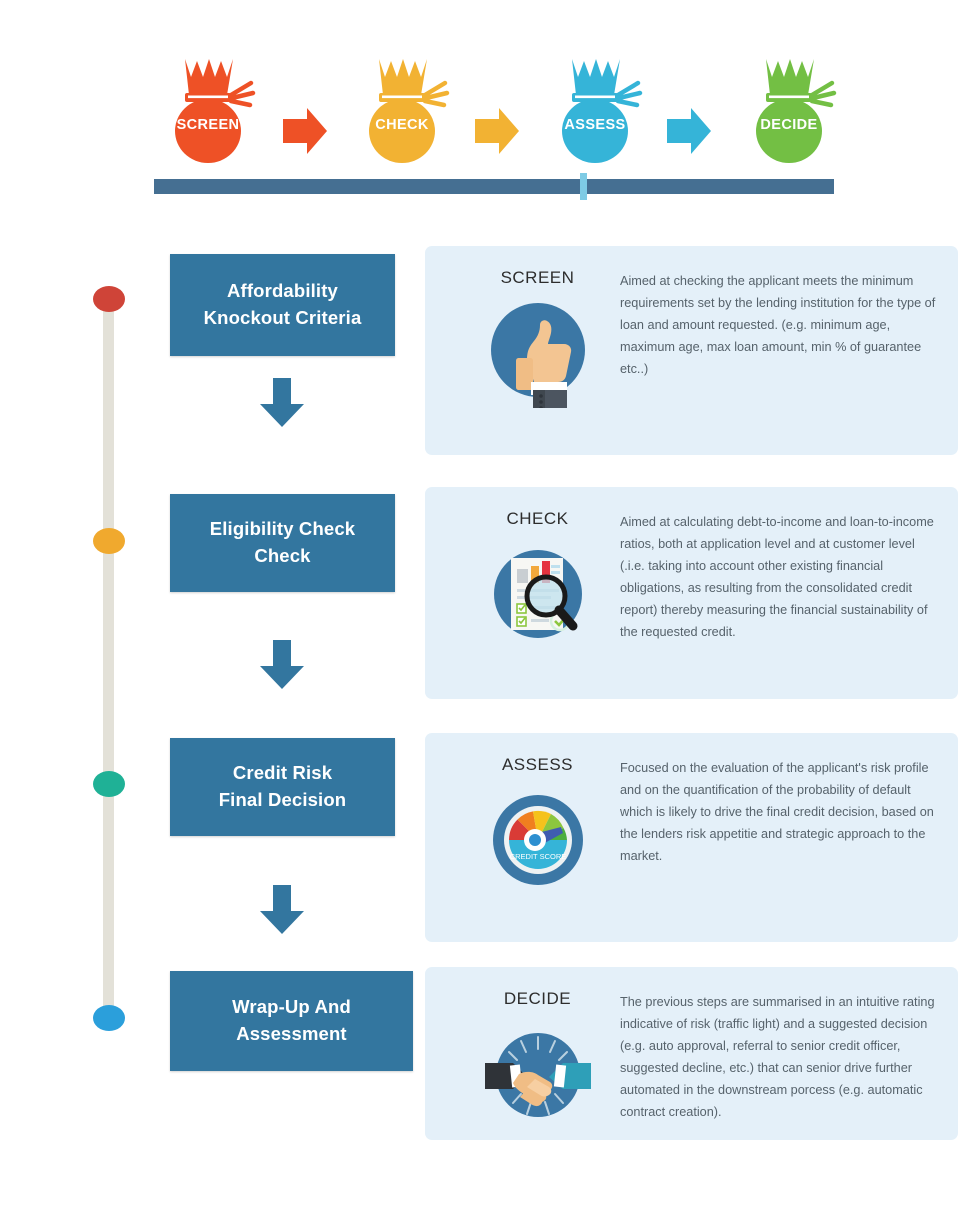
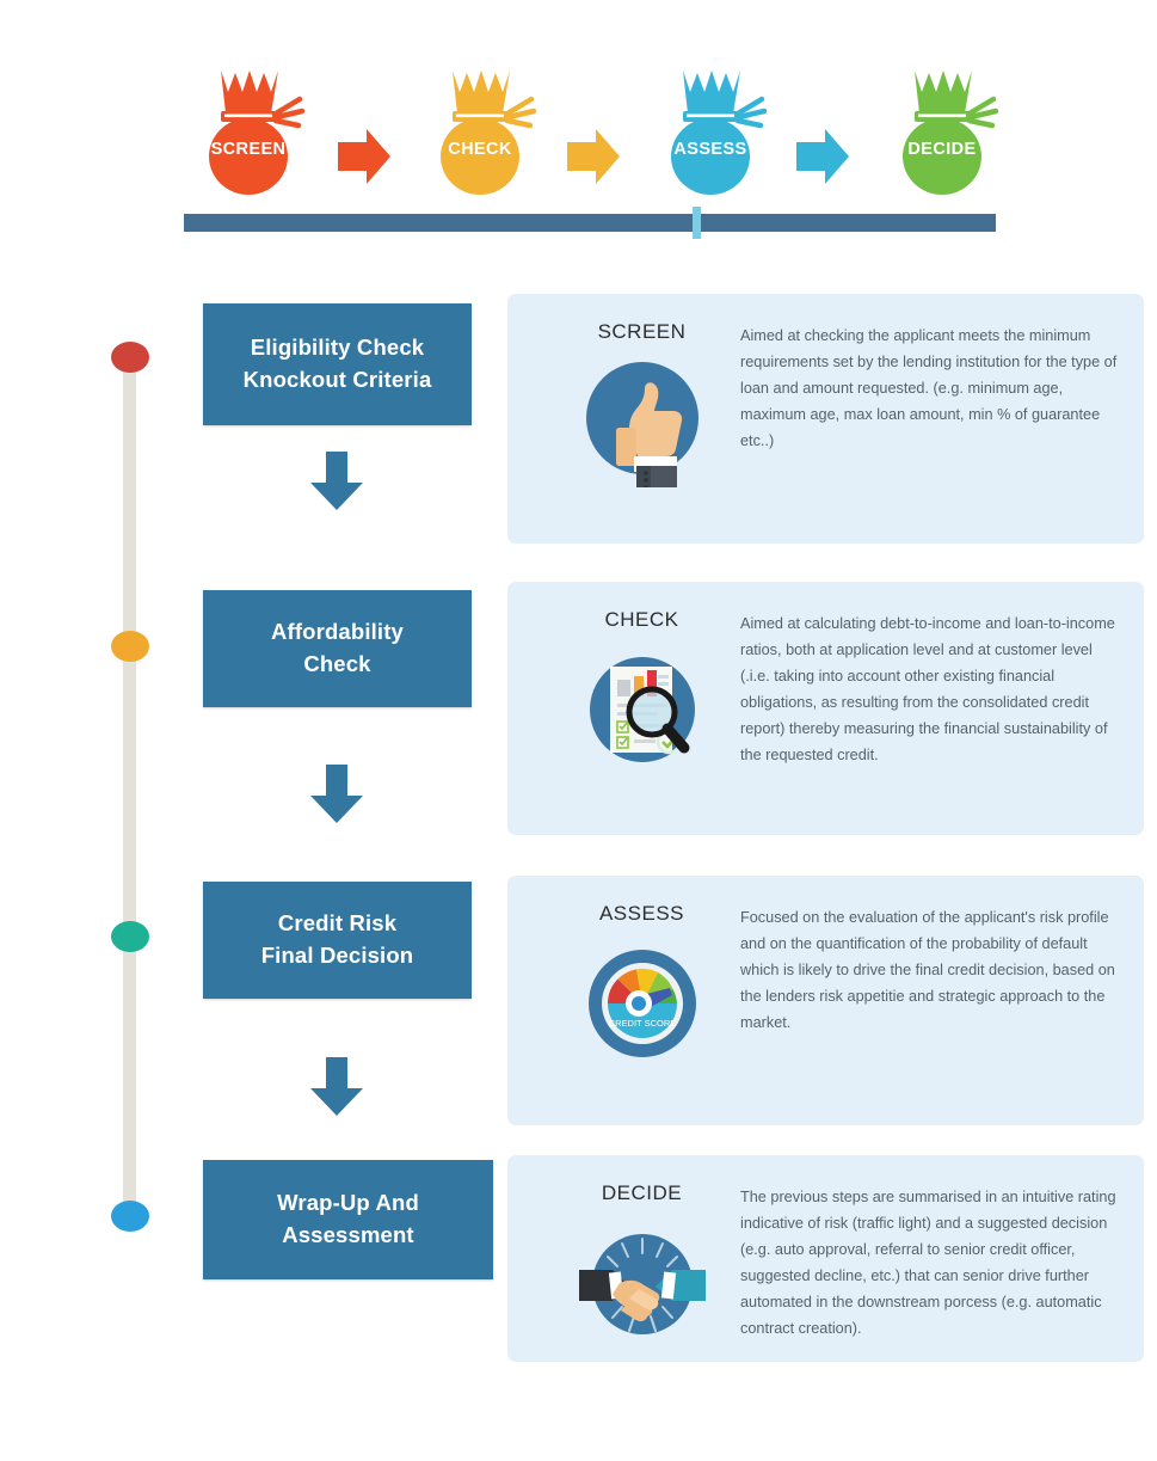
  SCREEN
  CHECK
  ASSESS
  DECIDE
- Affordability
+ Eligibility Check
  Knockout Criteria
  SCREEN
  Aimed at checking the applicant meets the minimum requirements set by the lending institution for the type of loan and amount requested. (e.g. minimum age, maximum age, max loan amount, min % of guarantee etc..)
- Eligibility Check
+ Affordability
  Check
  CHECK
  Aimed at calculating debt-to-income and loan-to-income ratios, both at application level and at customer level (.i.e. taking into account other existing financial obligations, as resulting from the consolidated credit report) thereby measuring the financial sustainability of the requested credit.
  Credit Risk
  Final Decision
  ASSESS
  CREDIT SCORE
  Focused on the evaluation of the applicant's risk profile and on the quantification of the probability of default which is likely to drive the final credit decision, based on the lenders risk appetitie and strategic approach to the market.
  Wrap-Up And
  Assessment
  DECIDE
  The previous steps are summarised in an intuitive rating indicative of risk (traffic light) and a suggested decision (e.g. auto approval, referral to senior credit officer, suggested decline, etc.) that can senior drive further automated in the downstream porcess (e.g. automatic contract creation).
